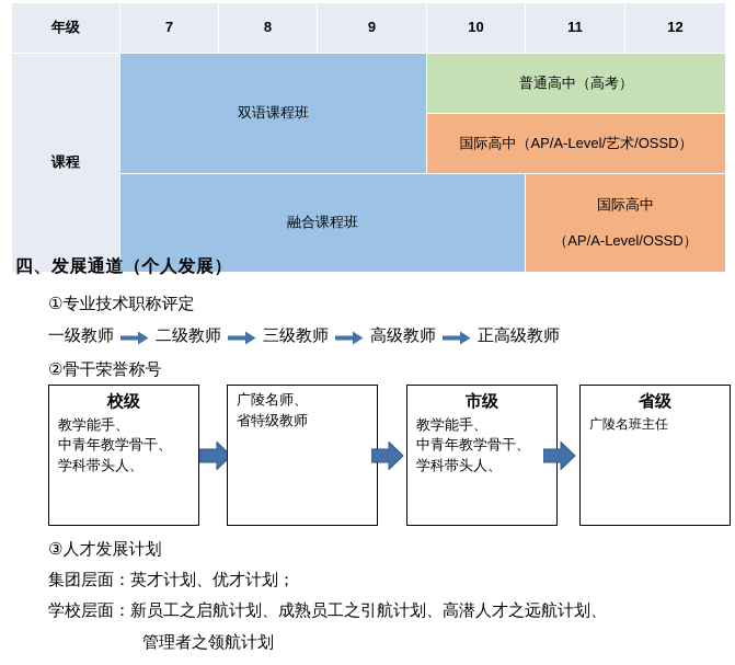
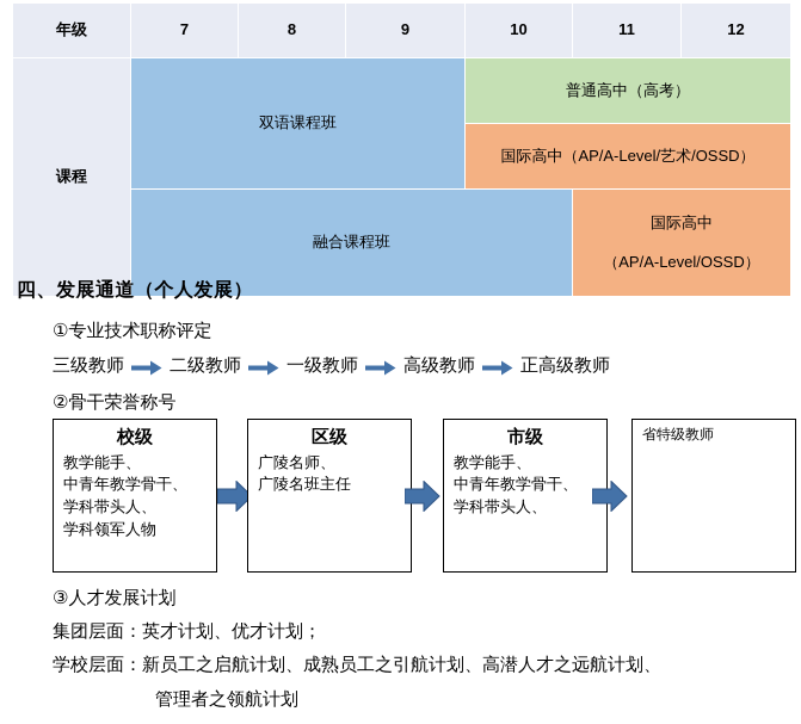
  年级	7	8	9	10	11	12
  课程	双语课程班	普通高中（高考）
  国际高中（AP/A-Level/艺术/OSSD）
  融合课程班	国际高中 （AP/A-Level/OSSD）
  四、发展通道（个人发展）
  ①专业技术职称评定
- 一级教师
+ 三级教师
  二级教师
- 三级教师
+ 一级教师
  高级教师
  正高级教师
  ②骨干荣誉称号
  校级
  教学能手、
  中青年教学骨干、
  学科带头人、
+ 学科领军人物
+ 区级
  广陵名师、
- 省特级教师
+ 广陵名班主任
  市级
  教学能手、
  中青年教学骨干、
  学科带头人、
- 省级
- 广陵名班主任
+ 省特级教师
  ③人才发展计划
  集团层面：英才计划、优才计划；
  学校层面：新员工之启航计划、成熟员工之引航计划、高潜人才之远航计划、
  管理者之领航计划
